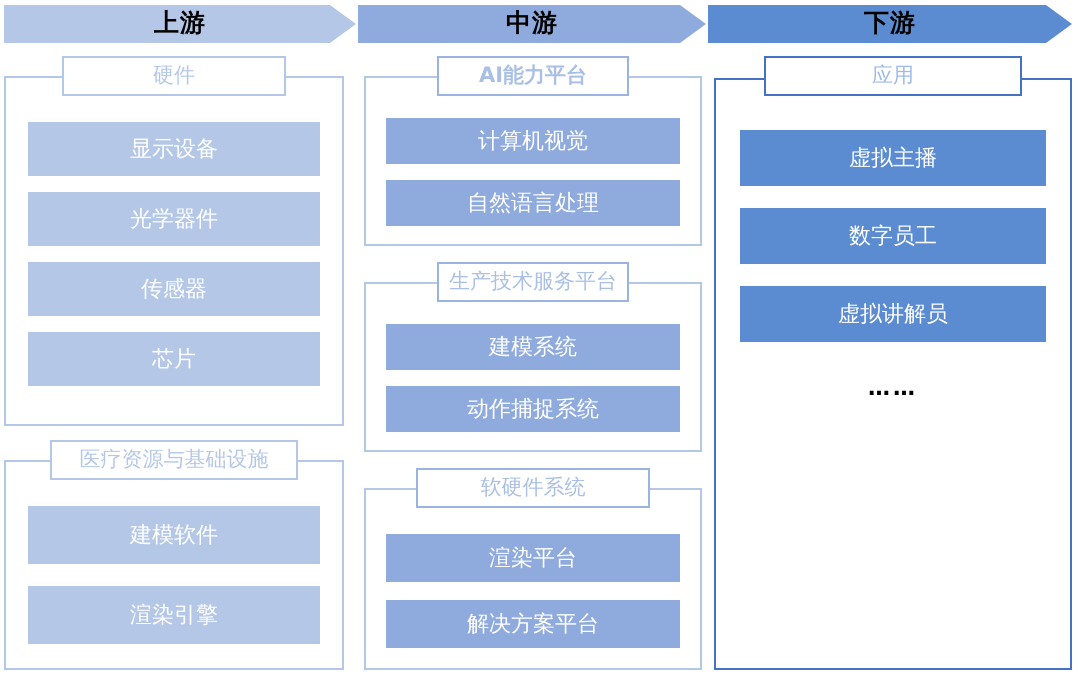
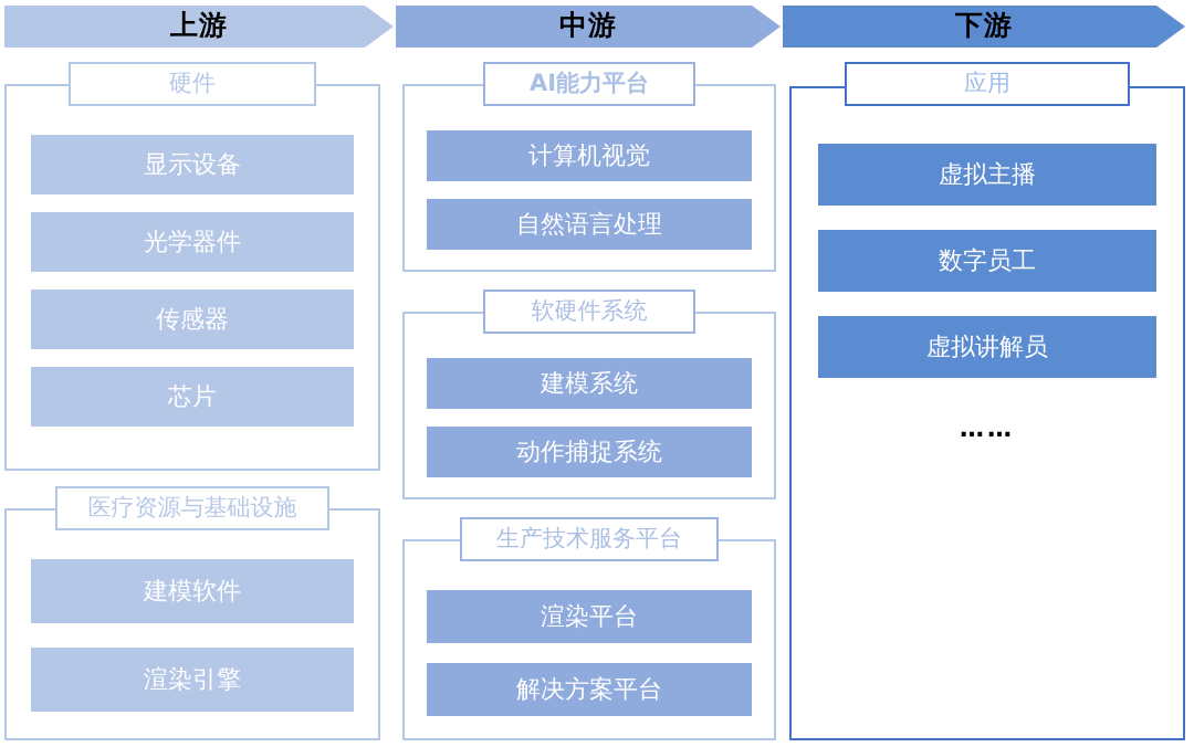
  上游
  中游
  下游
  硬件
  显示设备
  光学器件
  传感器
  芯片
  医疗资源与基础设施
  建模软件
  渲染引擎
  AI能力平台
  计算机视觉
  自然语言处理
- 生产技术服务平台
+ 软硬件系统
  建模系统
  动作捕捉系统
- 软硬件系统
+ 生产技术服务平台
  渲染平台
  解决方案平台
  应用
  虚拟主播
  数字员工
  虚拟讲解员
  ……
